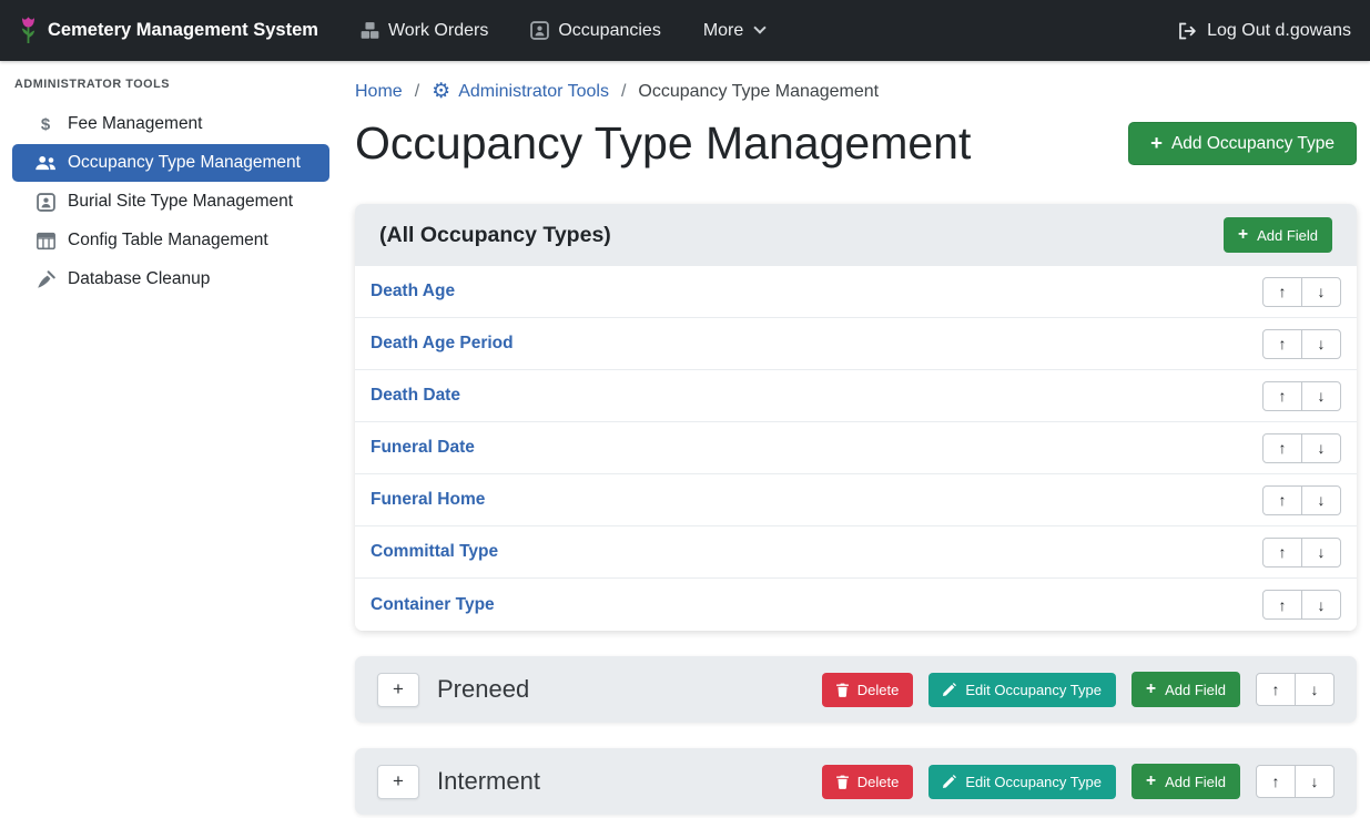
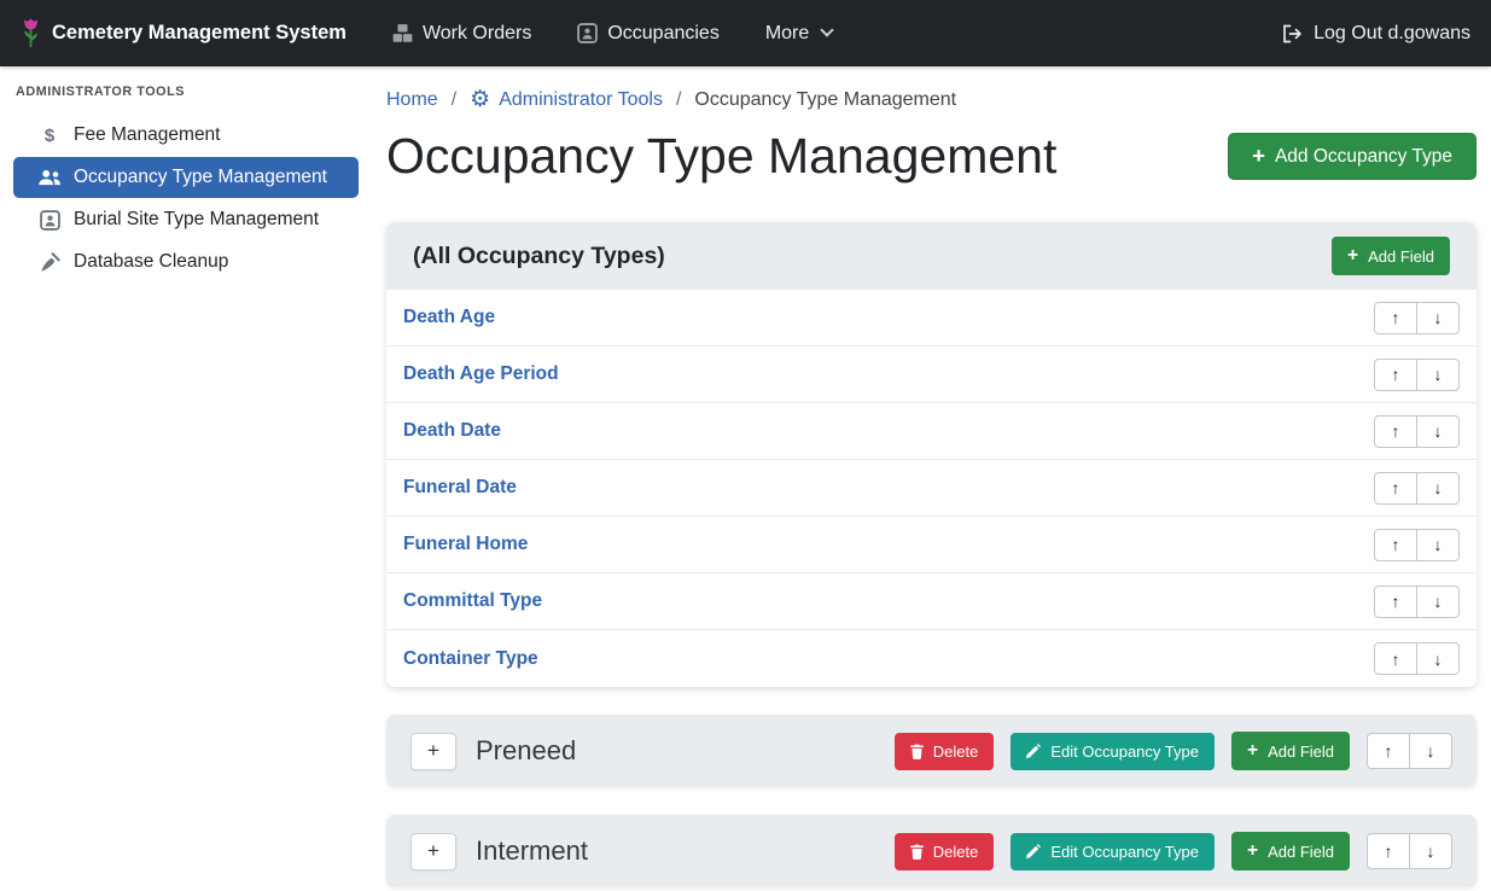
  Cemetery Management System
  Work Orders
  Occupancies
  More
  Log Out d.gowans
  ADMINISTRATOR TOOLS
  $
  Fee Management
  Occupancy Type Management
  Burial Site Type Management
- Config Table Management
  Database Cleanup
  Home
  /
  ⚙
  Administrator Tools
  /
  Occupancy Type Management
  Occupancy Type Management
  +
  Add Occupancy Type
  (All Occupancy Types)
  +
  Add Field
  Death Age
  ↑
  ↓
  Death Age Period
  ↑
  ↓
  Death Date
  ↑
  ↓
  Funeral Date
  ↑
  ↓
  Funeral Home
  ↑
  ↓
  Committal Type
  ↑
  ↓
  Container Type
  ↑
  ↓
  +
  Preneed
  Delete
  Edit Occupancy Type
  +
  Add Field
  ↑
  ↓
  +
  Interment
  Delete
  Edit Occupancy Type
  +
  Add Field
  ↑
  ↓
